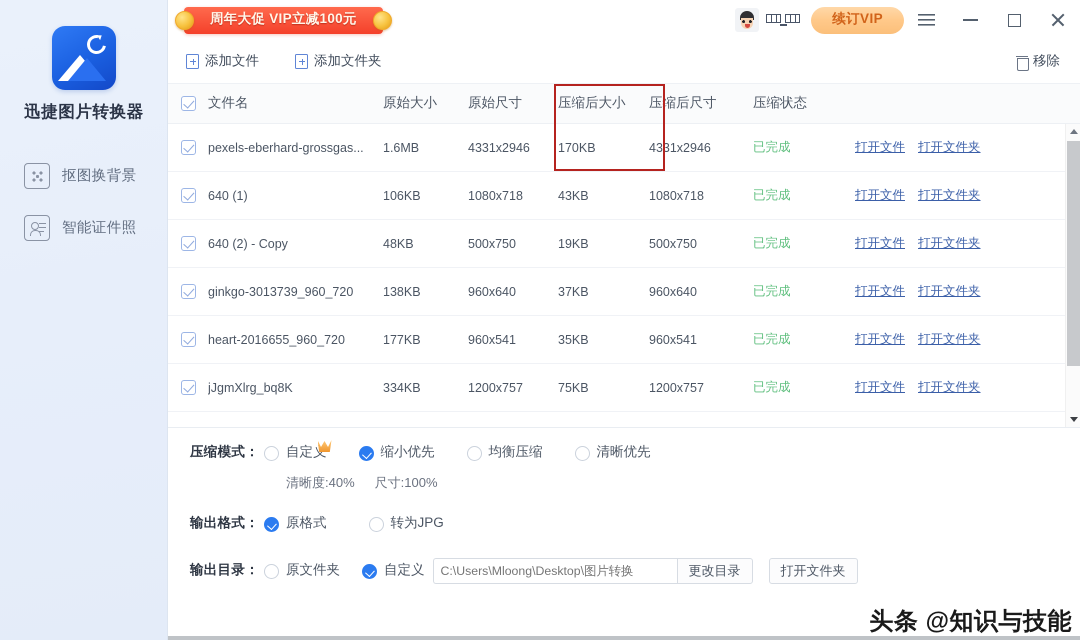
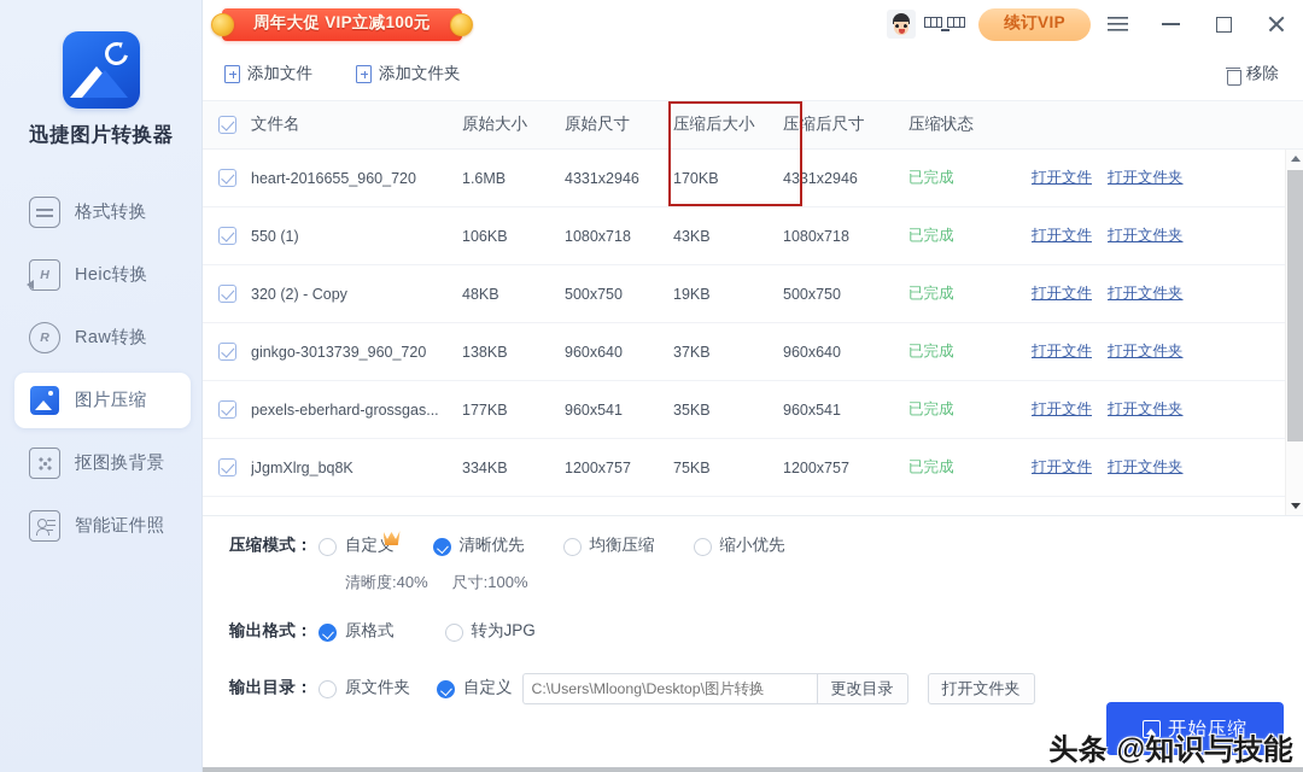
  迅捷图片转换器
+ 格式转换
+ H
+ Heic转换
+ R
+ Raw转换
+ 图片压缩
  抠图换背景
  智能证件照
  周年大促 VIP立减100元
  续订VIP
  添加文件
  添加文件夹
  移除
  文件名
  原始大小
  原始尺寸
  压缩后大小
  压缩后尺寸
  压缩状态
- pexels-eberhard-grossgas...
+ heart-2016655_960_720
  1.6MB
  4331x2946
  170KB
  4331x2946
  已完成
  打开文件
  打开文件夹
- 640 (1)
+ 550 (1)
  106KB
  1080x718
  43KB
  1080x718
  已完成
  打开文件
  打开文件夹
- 640 (2) - Copy
+ 320 (2) - Copy
  48KB
  500x750
  19KB
  500x750
  已完成
  打开文件
  打开文件夹
  ginkgo-3013739_960_720
  138KB
  960x640
  37KB
  960x640
  已完成
  打开文件
  打开文件夹
- heart-2016655_960_720
+ pexels-eberhard-grossgas...
  177KB
  960x541
  35KB
  960x541
  已完成
  打开文件
  打开文件夹
  jJgmXlrg_bq8K
  334KB
  1200x757
  75KB
  1200x757
  已完成
  打开文件
  打开文件夹
  压缩模式：
- 缩小优先
+ 清晰优先
  均衡压缩
- 清晰优先
+ 缩小优先
  清晰度:40%
  尺寸:100%
  输出格式：
  原格式
  转为JPG
  输出目录：
  原文件夹
  自定义
  C:\Users\Mloong\Desktop\图片转换
  更改目录
  打开文件夹
+ 开始压缩
  头条 @知识与技能
